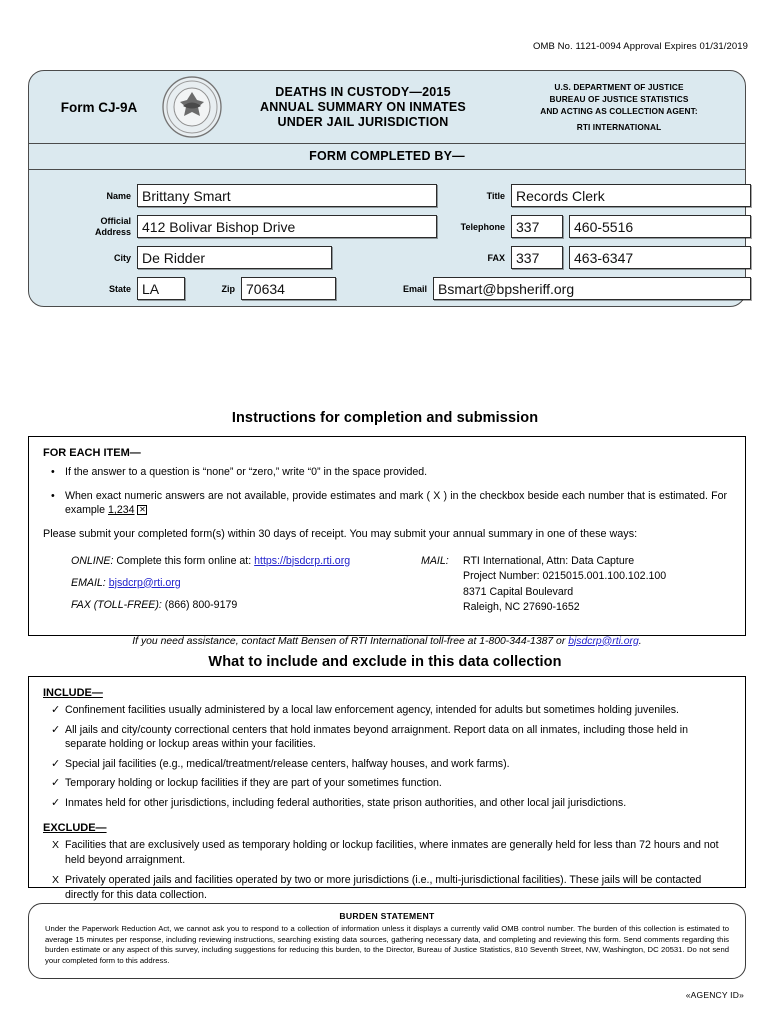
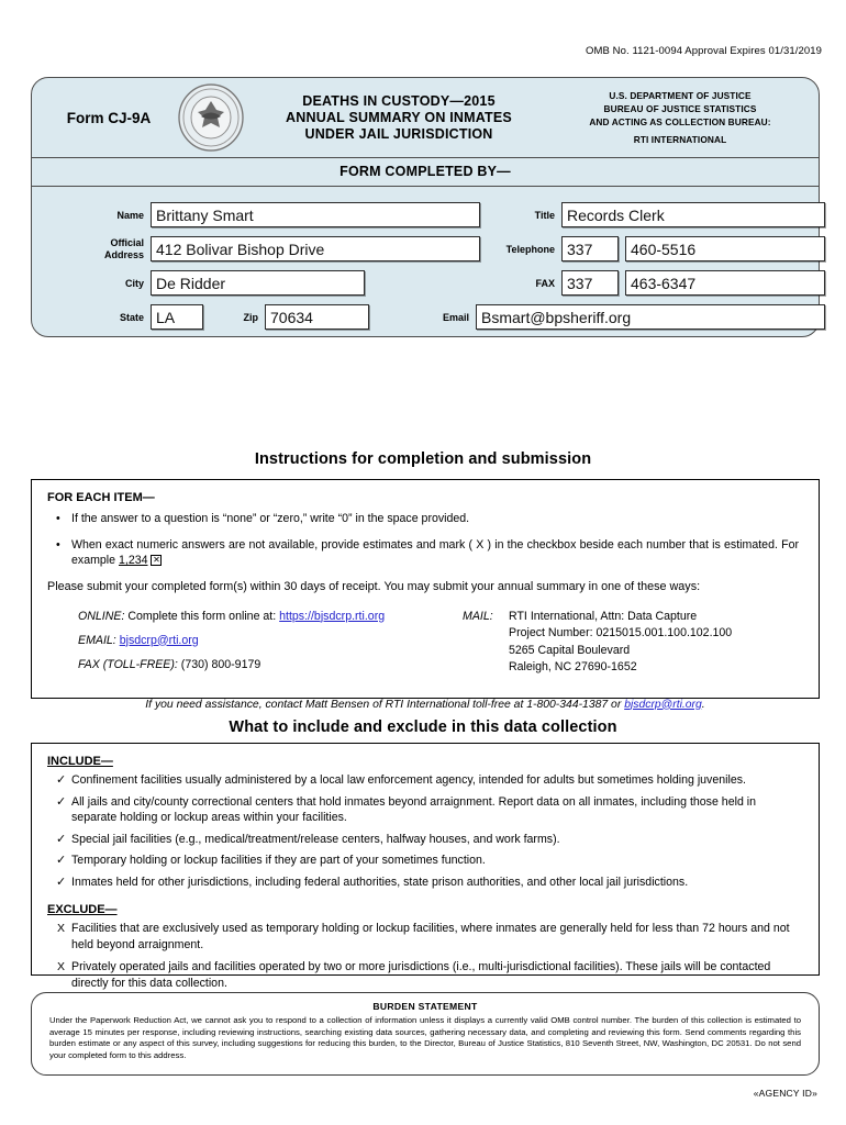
  OMB No. 1121-0094 Approval Expires 01/31/2019
  Form CJ-9A
  DEATHS IN CUSTODY—2015
  ANNUAL SUMMARY ON INMATES
  UNDER JAIL JURISDICTION
  U.S. DEPARTMENT OF JUSTICE
  BUREAU OF JUSTICE STATISTICS
- AND ACTING AS COLLECTION AGENT:
+ AND ACTING AS COLLECTION BUREAU:
  RTI INTERNATIONAL
  FORM COMPLETED BY—
  Name
  Brittany Smart
  Official
  Address
  412 Bolivar Bishop Drive
  City
  De Ridder
  State
  LA
  Zip
  70634
  Title
  Records Clerk
  Telephone
  337
  460-5516
  FAX
  337
  463-6347
  Email
  Bsmart@bpsheriff.org
  Instructions for completion and submission
  FOR EACH ITEM—
  •
  If the answer to a question is “none” or “zero,” write “0” in the space provided.
  •
  When exact numeric answers are not available, provide estimates and mark ( X ) in the checkbox beside each number that is estimated. For example 1,234 ✕
  Please submit your completed form(s) within 30 days of receipt. You may submit your annual summary in one of these ways:
  ONLINE: Complete this form online at: https://bjsdcrp.rti.org
  EMAIL: bjsdcrp@rti.org
- FAX (TOLL-FREE): (866) 800-9179
+ FAX (TOLL-FREE): (730) 800-9179
  MAIL:
  RTI International, Attn: Data Capture
  Project Number: 0215015.001.100.102.100
- 8371 Capital Boulevard
+ 5265 Capital Boulevard
  Raleigh, NC 27690-1652
  If you need assistance, contact Matt Bensen of RTI International toll-free at 1-800-344-1387 or bjsdcrp@rti.org.
  What to include and exclude in this data collection
  INCLUDE—
  ✓
  Confinement facilities usually administered by a local law enforcement agency, intended for adults but sometimes holding juveniles.
  ✓
  All jails and city/county correctional centers that hold inmates beyond arraignment. Report data on all inmates, including those held in separate holding or lockup areas within your facilities.
  ✓
  Special jail facilities (e.g., medical/treatment/release centers, halfway houses, and work farms).
  ✓
  Temporary holding or lockup facilities if they are part of your sometimes function.
  ✓
  Inmates held for other jurisdictions, including federal authorities, state prison authorities, and other local jail jurisdictions.
  EXCLUDE—
  X
  Facilities that are exclusively used as temporary holding or lockup facilities, where inmates are generally held for less than 72 hours and not held beyond arraignment.
  X
  Privately operated jails and facilities operated by two or more jurisdictions (i.e., multi-jurisdictional facilities). These jails will be contacted directly for this data collection.
  BURDEN STATEMENT
  Under the Paperwork Reduction Act, we cannot ask you to respond to a collection of information unless it displays a currently valid OMB control number. The burden of this collection is estimated to average 15 minutes per response, including reviewing instructions, searching existing data sources, gathering necessary data, and completing and reviewing this form. Send comments regarding this burden estimate or any aspect of this survey, including suggestions for reducing this burden, to the Director, Bureau of Justice Statistics, 810 Seventh Street, NW, Washington, DC 20531. Do not send your completed form to this address.
  «AGENCY ID»
